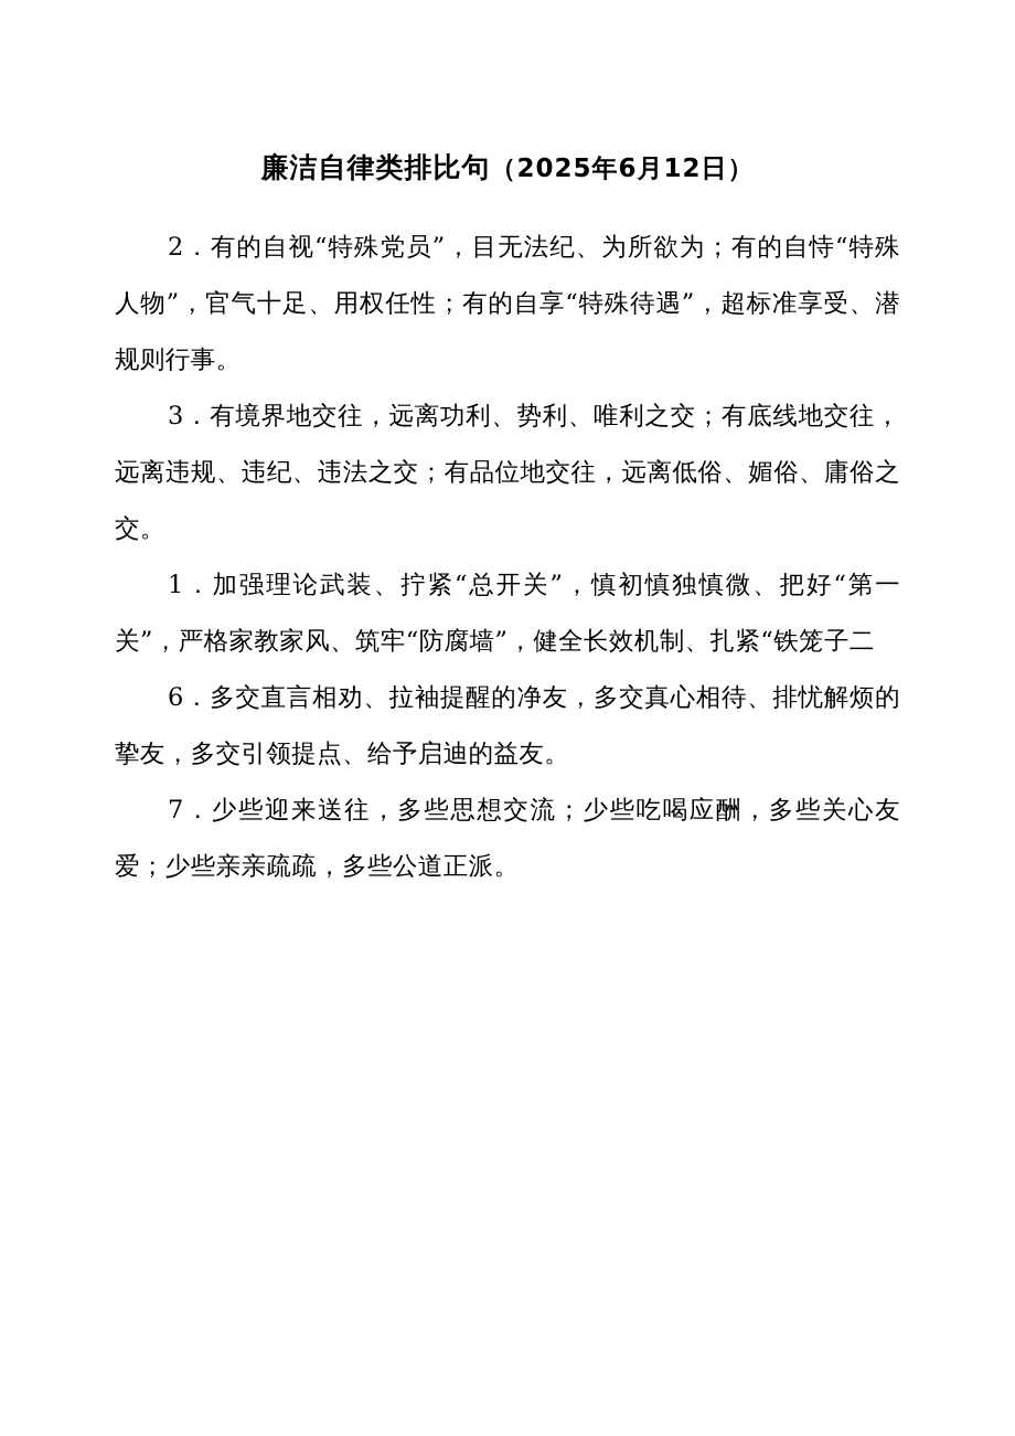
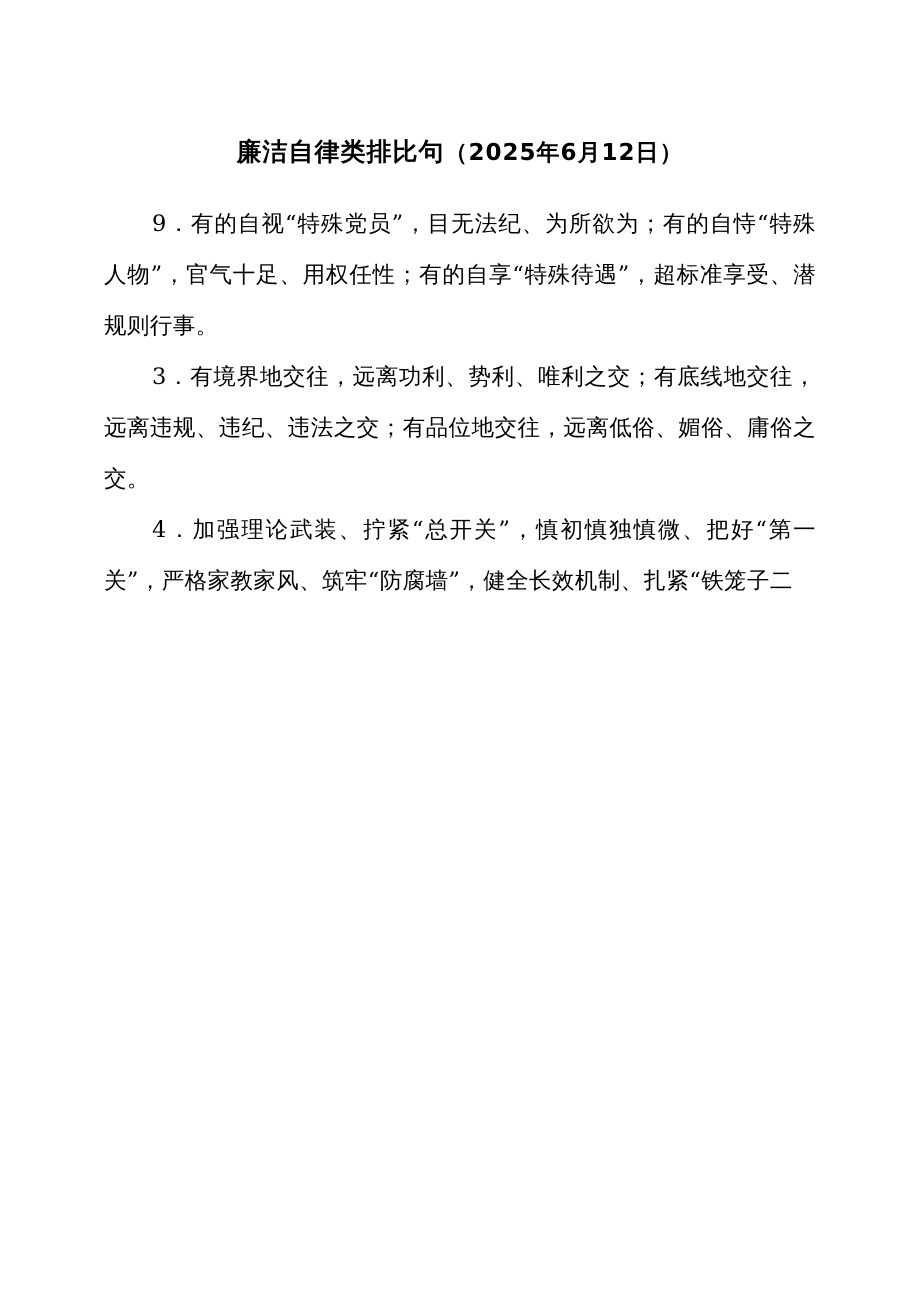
  廉洁自律类排比句（2025年6月12日）
- 2．有的自视“特殊党员”，目无法纪、为所欲为；有的自恃“特殊人物”，官气十足、用权任性；有的自享“特殊待遇”，超标准享受、潜规则行事。
+ 9．有的自视“特殊党员”，目无法纪、为所欲为；有的自恃“特殊人物”，官气十足、用权任性；有的自享“特殊待遇”，超标准享受、潜规则行事。
  3．有境界地交往，远离功利、势利、唯利之交；有底线地交往，远离违规、违纪、违法之交；有品位地交往，远离低俗、媚俗、庸俗之交。
- 1．加强理论武装、拧紧“总开关”，慎初慎独慎微、把好“第一关”，严格家教家风、筑牢“防腐墙”，健全长效机制、扎紧“铁笼子二
+ 4．加强理论武装、拧紧“总开关”，慎初慎独慎微、把好“第一关”，严格家教家风、筑牢“防腐墙”，健全长效机制、扎紧“铁笼子二
- 6．多交直言相劝、拉袖提醒的净友，多交真心相待、排忧解烦的挚友，多交引领提点、给予启迪的益友。
- 7．少些迎来送往，多些思想交流；少些吃喝应酬，多些关心友爱；少些亲亲疏疏，多些公道正派。
